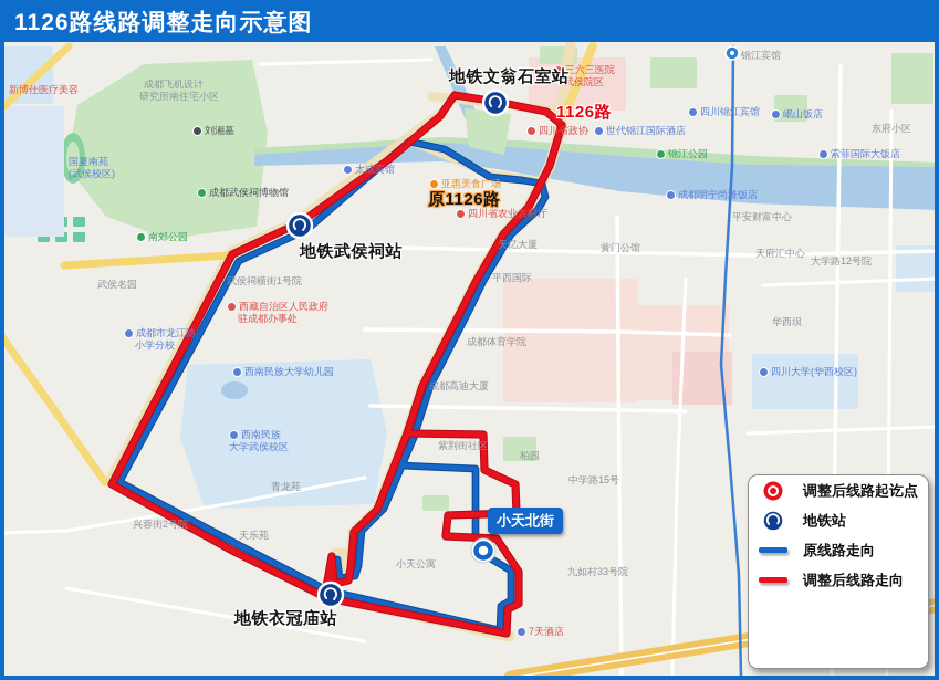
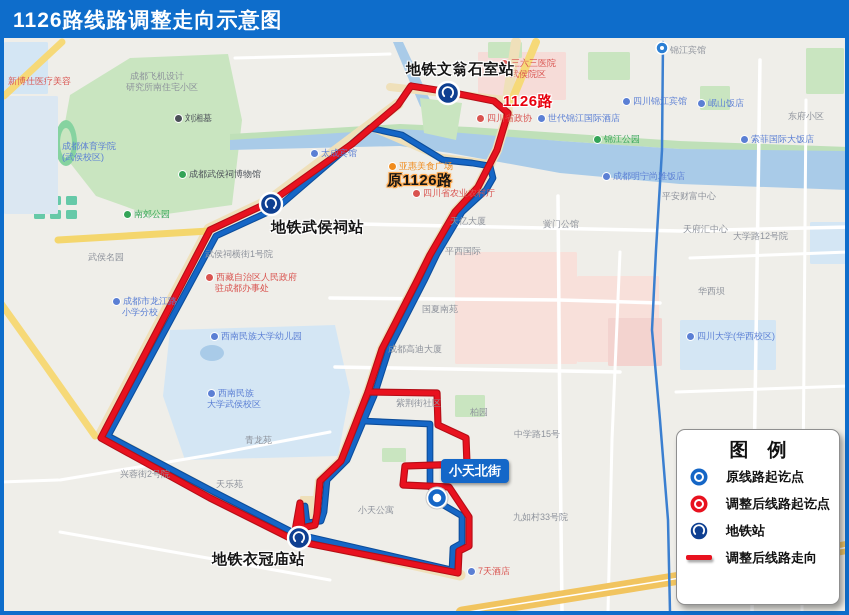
  1126路线路调整走向示意图
  三六三医院
  武侯院区
  四川省政协
  世代锦江国际酒店
  锦江宾馆
  四川锦江宾馆
  岷山饭店
  索菲国际大饭店
  锦江公园
  成都明宁尚雅饭店
  平安财富中心
  天府汇中心
  大学路12号院
  东府小区
  华西坝
  四川大学(华西校区)
  太成宾馆
  成都武侯祠博物馆
  南郊公园
- 国夏南苑
+ 成都体育学院
  (武侯校区)
  刘湘墓
  新博仕医疗美容
  成都飞机设计
  研究所南住宅小区
  西藏自治区人民政府
  驻成都办事处
  成都市龙江路
  小学分校
  西南民族大学幼儿园
  西南民族
  大学武侯校区
  青龙苑
  天乐苑
  兴蓉街2号院
  亚惠美食广场
  四川省农业农村厅
  黉门公馆
  天亿大厦
  平西国际
- 成都体育学院
+ 国夏南苑
  成都高迪大厦
  紫荆街社区
  柏园
  小天公寓
  九如村33号院
  7天酒店
  中学路15号
  武侯祠横街1号院
  武侯名园
  地铁文翁石室站
  1126路
  原1126路
  地铁武侯祠站
  地铁衣冠庙站
  小天北街
+ 图 例
+ 原线路起讫点
  调整后线路起讫点
  地铁站
- 原线路走向
  调整后线路走向
